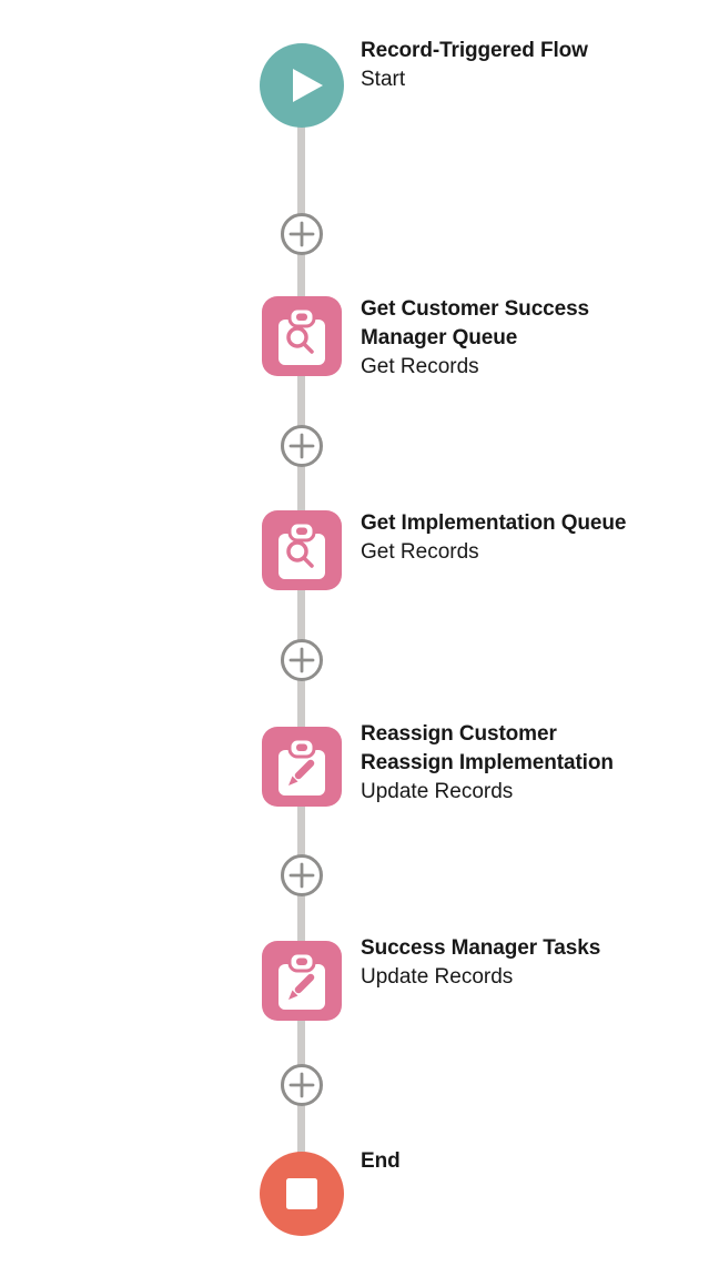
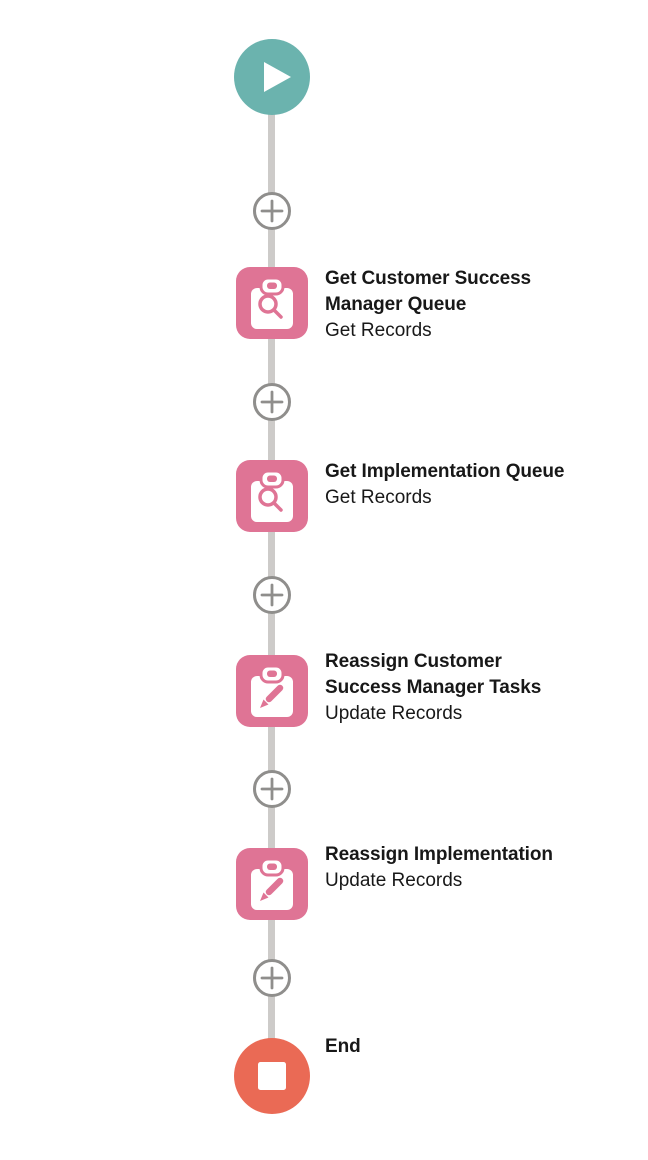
- Record-Triggered Flow
- Start
  Get Customer Success
  Manager Queue
  Get Records
  Get Implementation Queue
  Get Records
  Reassign Customer
- Reassign Implementation
+ Success Manager Tasks
  Update Records
- Success Manager Tasks
+ Reassign Implementation
  Update Records
  End
